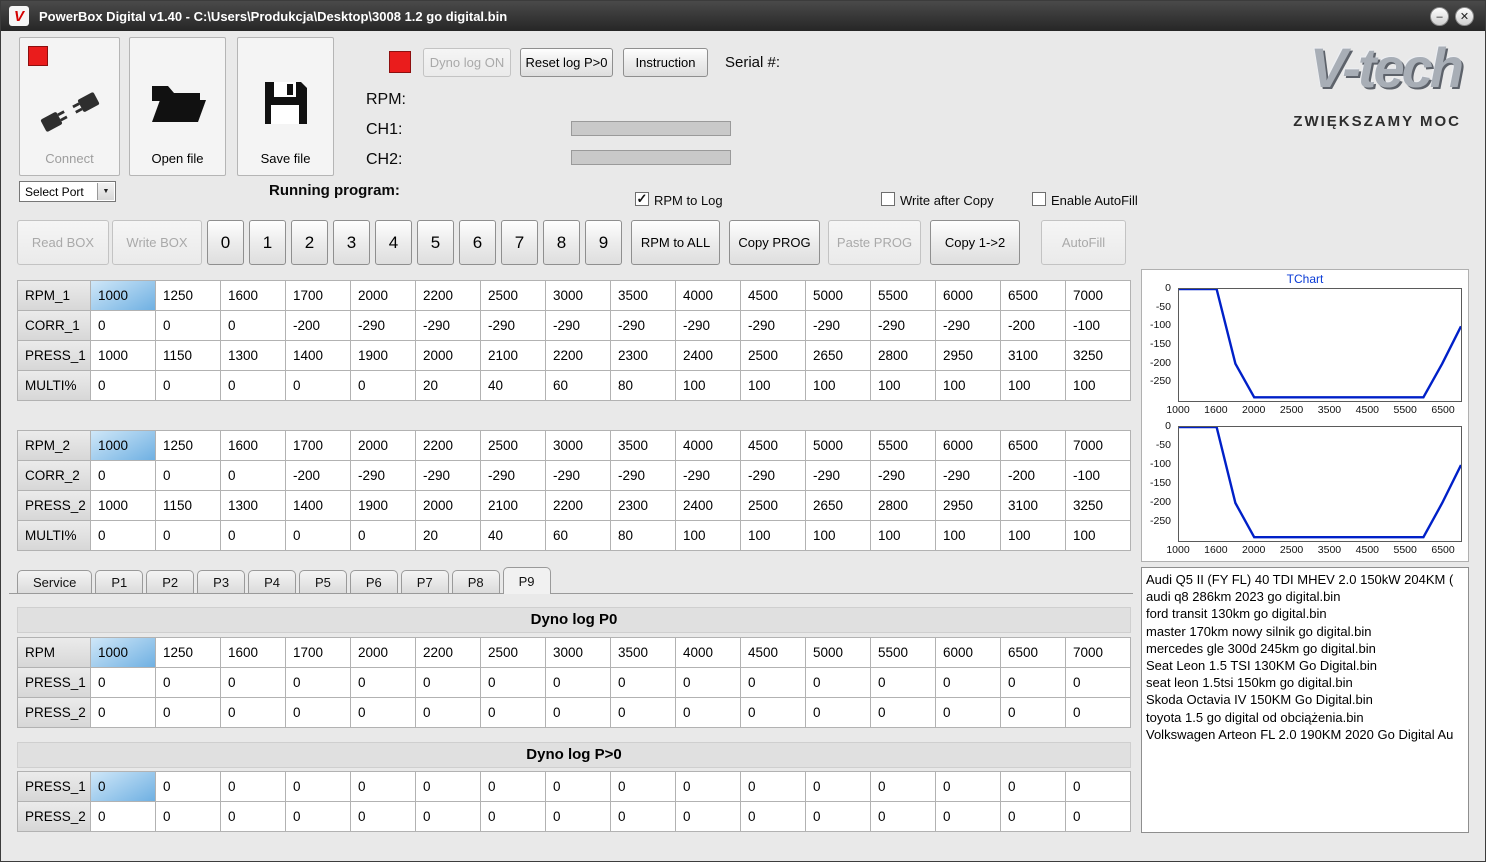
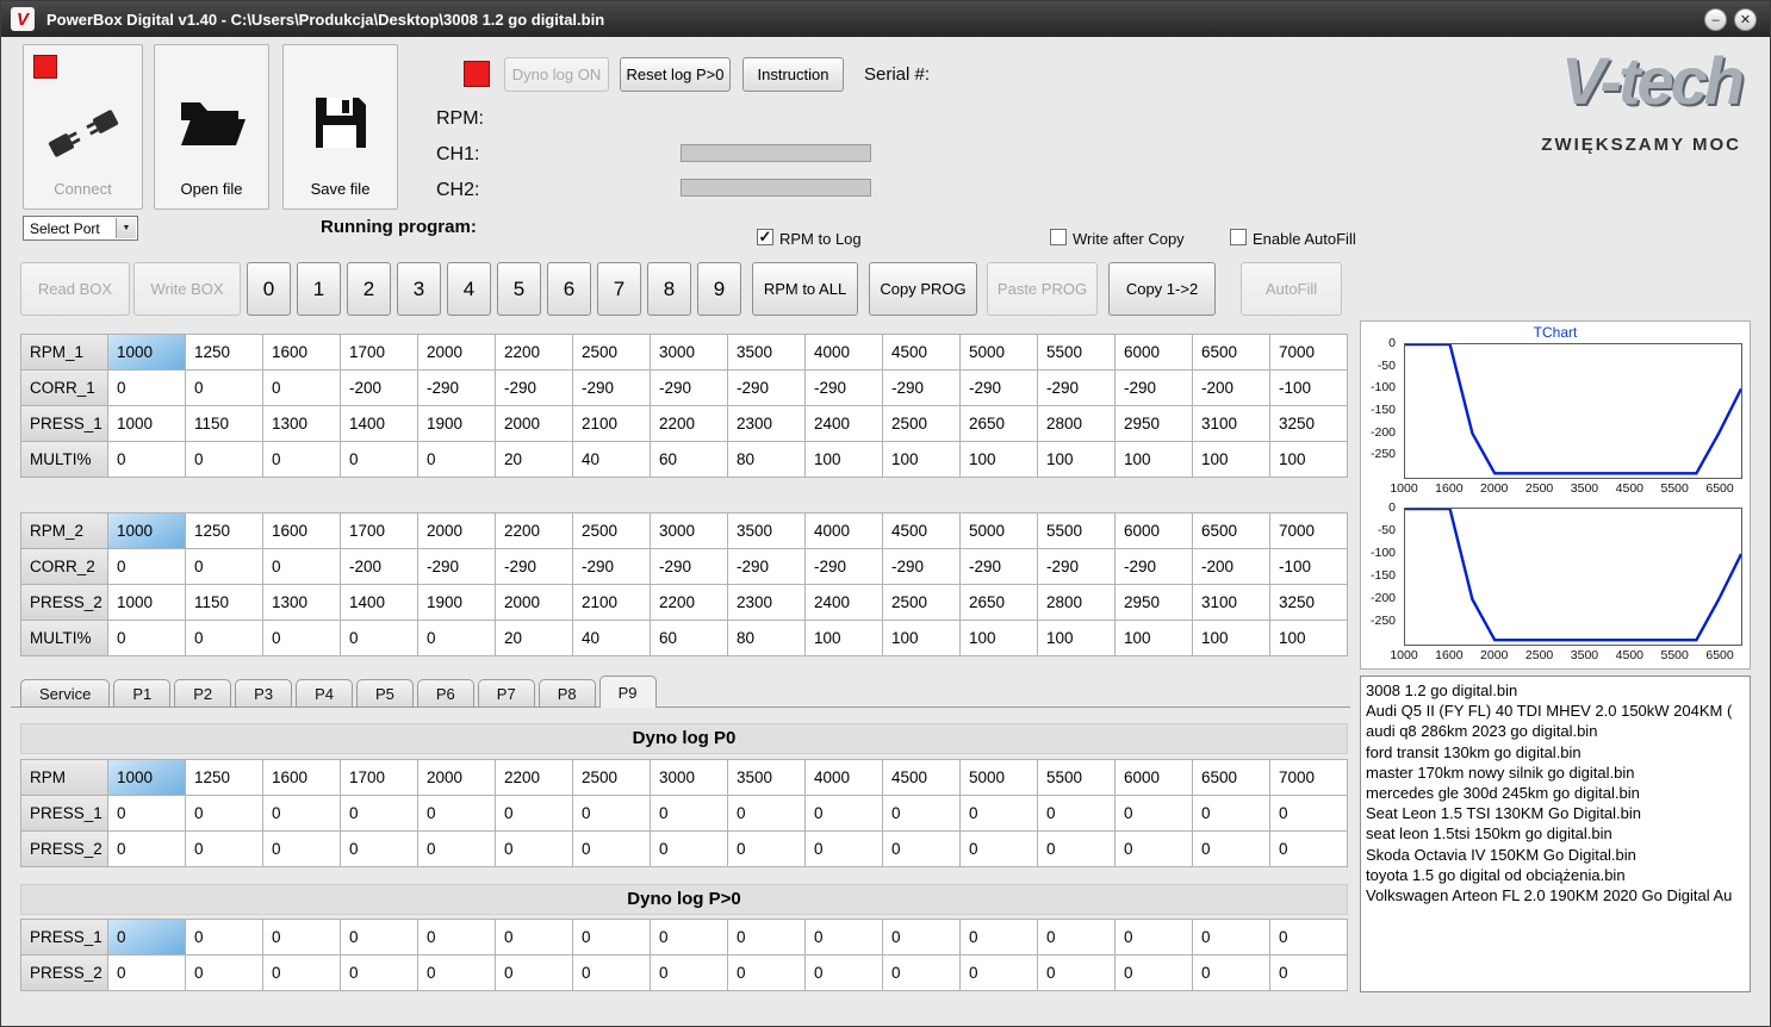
  V
  PowerBox Digital v1.40 - C:\Users\Produkcja\Desktop\3008 1.2 go digital.bin
  –
  ✕
  Connect
  Open file
  Save file
  Dyno log ON
  Reset log P>0
  Instruction
  Serial #:
  RPM:
  CH1:
  CH2:
  Running program:
  Select Port
  ✓
  RPM to Log
  Write after Copy
  Enable AutoFill
  V-tech
  ZWIĘKSZAMY MOC
  Read BOX
  Write BOX
  0
  1
  2
  3
  4
  5
  6
  7
  8
  9
  RPM to ALL
  Copy PROG
  Paste PROG
  Copy 1->2
  AutoFill
  RPM_1
  1000
  1250
  1600
  1700
  2000
  2200
  2500
  3000
  3500
  4000
  4500
  5000
  5500
  6000
  6500
  7000
  CORR_1
  0
  0
  0
  -200
  -290
  -290
  -290
  -290
  -290
  -290
  -290
  -290
  -290
  -290
  -200
  -100
  PRESS_1
  1000
  1150
  1300
  1400
  1900
  2000
  2100
  2200
  2300
  2400
  2500
  2650
  2800
  2950
  3100
  3250
  MULTI%
  0
  0
  0
  0
  0
  20
  40
  60
  80
  100
  100
  100
  100
  100
  100
  100
  RPM_2
  1000
  1250
  1600
  1700
  2000
  2200
  2500
  3000
  3500
  4000
  4500
  5000
  5500
  6000
  6500
  7000
  CORR_2
  0
  0
  0
  -200
  -290
  -290
  -290
  -290
  -290
  -290
  -290
  -290
  -290
  -290
  -200
  -100
  PRESS_2
  1000
  1150
  1300
  1400
  1900
  2000
  2100
  2200
  2300
  2400
  2500
  2650
  2800
  2950
  3100
  3250
  MULTI%
  0
  0
  0
  0
  0
  20
  40
  60
  80
  100
  100
  100
  100
  100
  100
  100
  Service
  P1
  P2
  P3
  P4
  P5
  P6
  P7
  P8
  P9
  Dyno log P0
  RPM
  1000
  1250
  1600
  1700
  2000
  2200
  2500
  3000
  3500
  4000
  4500
  5000
  5500
  6000
  6500
  7000
  PRESS_1
  0
  0
  0
  0
  0
  0
  0
  0
  0
  0
  0
  0
  0
  0
  0
  0
  PRESS_2
  0
  0
  0
  0
  0
  0
  0
  0
  0
  0
  0
  0
  0
  0
  0
  0
  Dyno log P>0
  PRESS_1
  0
  0
  0
  0
  0
  0
  0
  0
  0
  0
  0
  0
  0
  0
  0
  0
  PRESS_2
  0
  0
  0
  0
  0
  0
  0
  0
  0
  0
  0
  0
  0
  0
  0
  0
  TChart
  0
  -50
  -100
  -150
  -200
  -250
  1000
  1600
  2000
  2500
  3500
  4500
  5500
  6500
  0
  -50
  -100
  -150
  -200
  -250
  1000
  1600
  2000
  2500
  3500
  4500
  5500
  6500
+ 3008 1.2 go digital.bin
  Audi Q5 II (FY FL) 40 TDI MHEV 2.0 150kW 204KM (
  audi q8 286km 2023 go digital.bin
  ford transit 130km go digital.bin
  master 170km nowy silnik go digital.bin
  mercedes gle 300d 245km go digital.bin
  Seat Leon 1.5 TSI 130KM Go Digital.bin
  seat leon 1.5tsi 150km go digital.bin
  Skoda Octavia IV 150KM Go Digital.bin
  toyota 1.5 go digital od obciążenia.bin
  Volkswagen Arteon FL 2.0 190KM 2020 Go Digital Au
